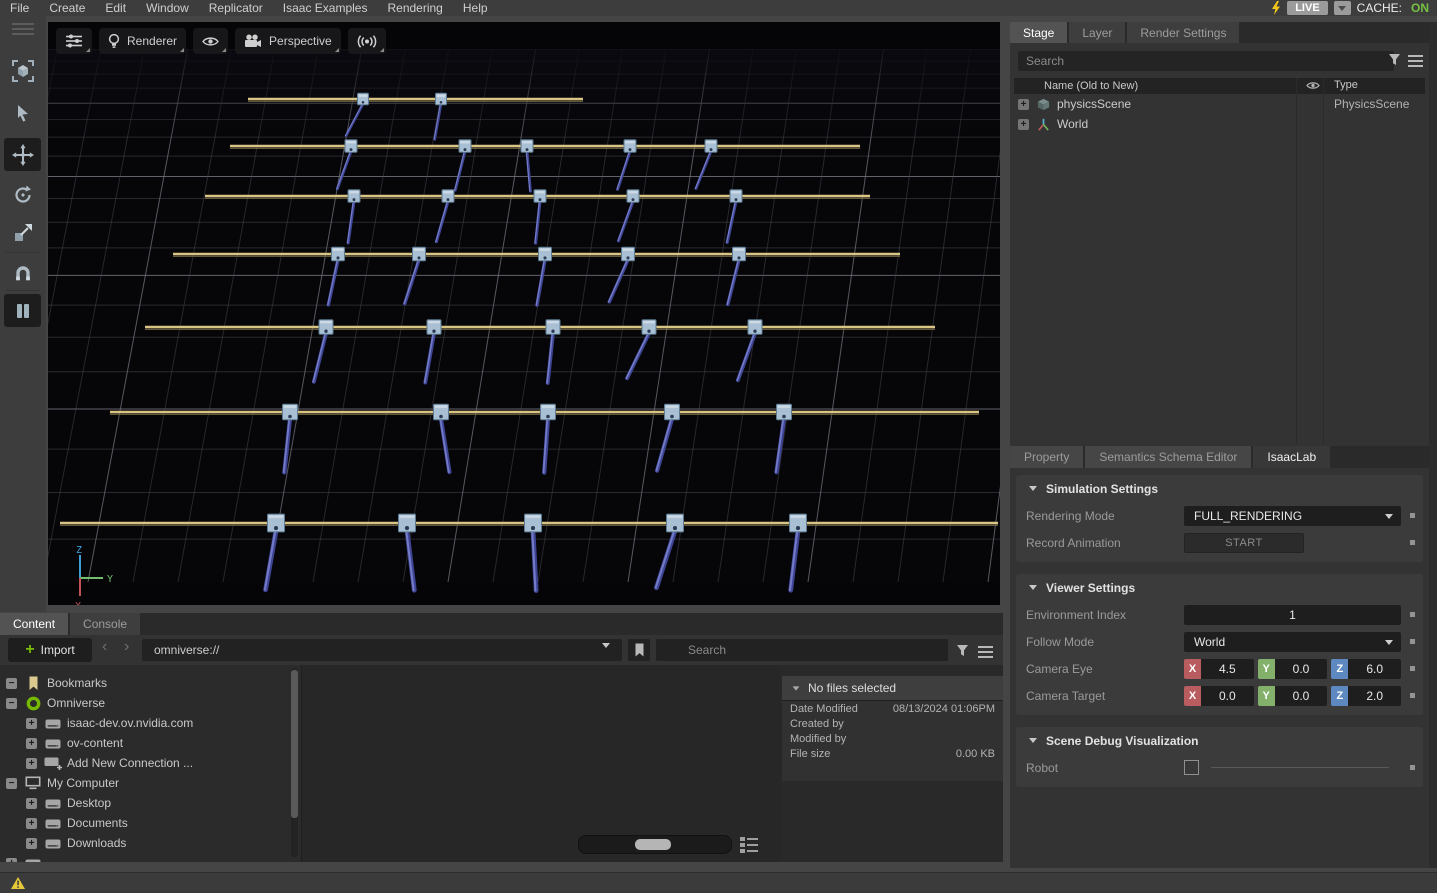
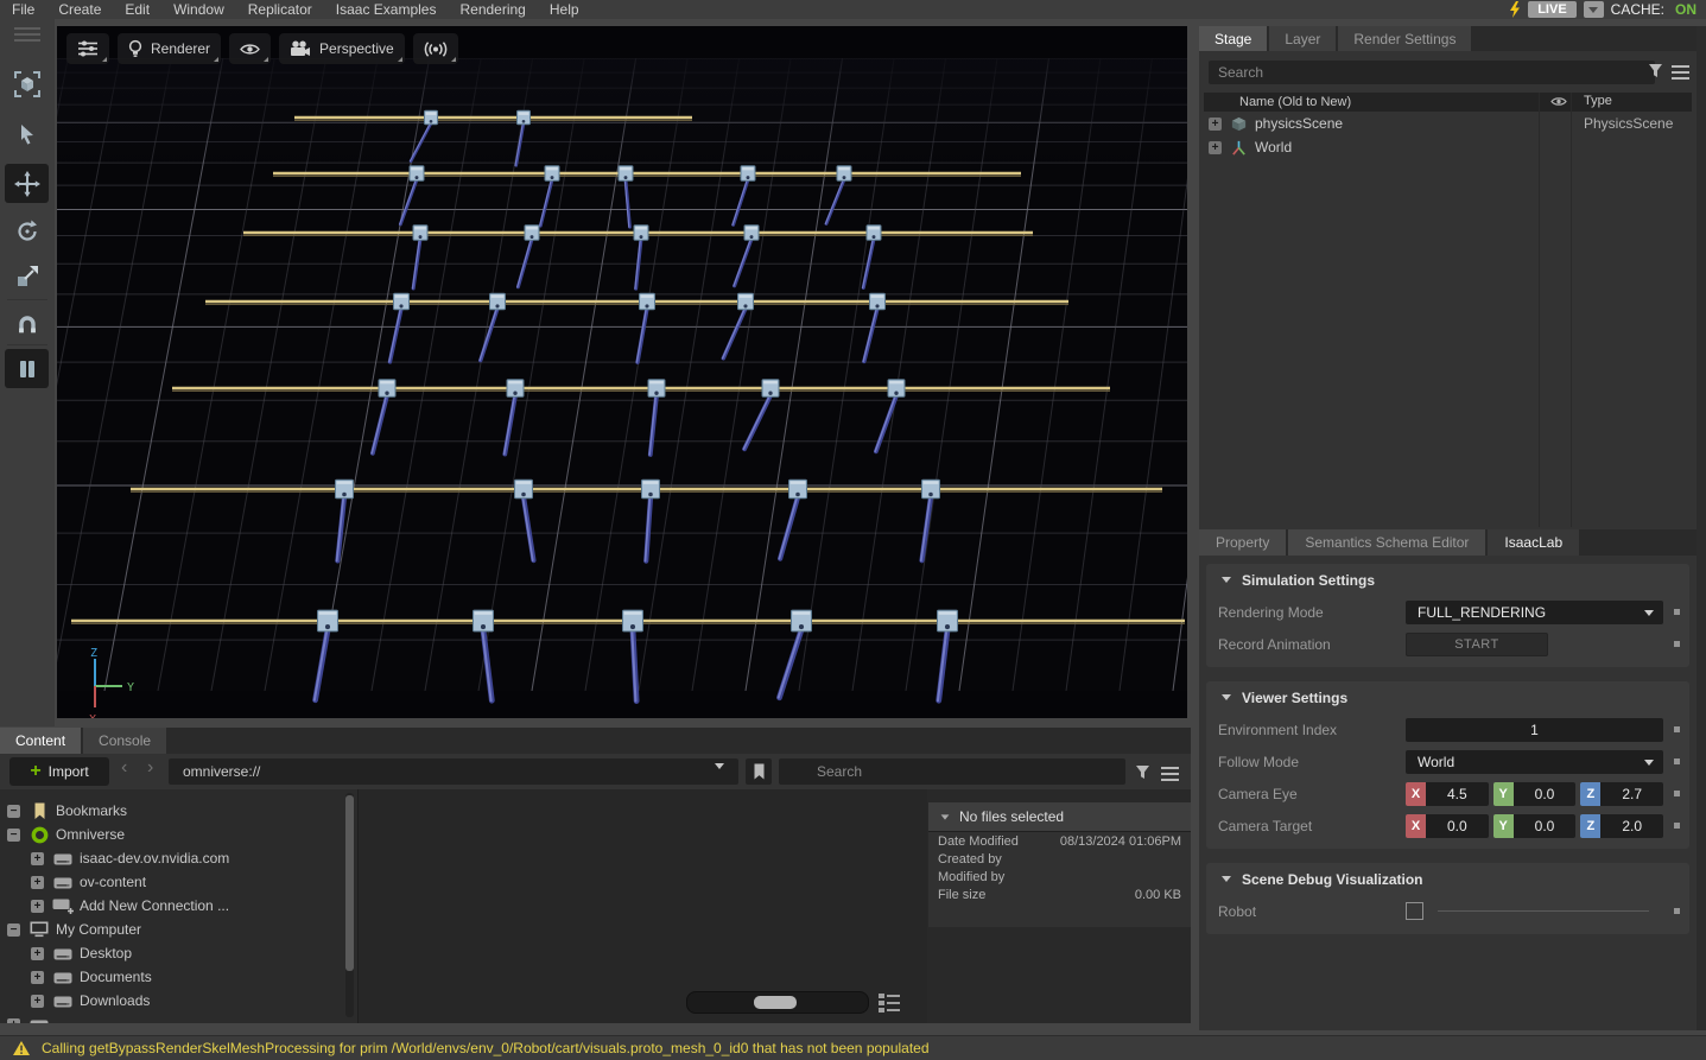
  File
  Create
  Edit
  Window
  Replicator
  Isaac Examples
  Rendering
  Help
  LIVE
  CACHE:
  ON
  Z
  Y
  Renderer
  Perspective
  Stage
  Layer
  Render Settings
  Search
  Name (Old to New)
  Type
  +
  physicsScene
  PhysicsScene
  +
  World
  Property
  Semantics Schema Editor
  IsaacLab
  Simulation Settings
  Rendering Mode
  FULL_RENDERING
  Record Animation
  START
  Viewer Settings
  Environment Index
  1
  Follow Mode
  World
  Camera Eye
  X
  4.5
  Y
  0.0
  Z
- 6.0
+ 2.7
  Camera Target
  X
  0.0
  Y
  0.0
  Z
  2.0
  Scene Debug Visualization
  Robot
  Content
  Console
  +
  Import
  ‹
  ›
  omniverse://
  Search
  −
  Bookmarks
  −
  Omniverse
  +
  isaac-dev.ov.nvidia.com
  +
  ov-content
  +
  Add New Connection ...
  −
  My Computer
  +
  Desktop
  +
  Documents
  +
  Downloads
  No files selected
  Date Modified
  08/13/2024 01:06PM
  Created by
  Modified by
  File size
  0.00 KB
+ Calling getBypassRenderSkelMeshProcessing for prim /World/envs/env_0/Robot/cart/visuals.proto_mesh_0_id0 that has not been populated
